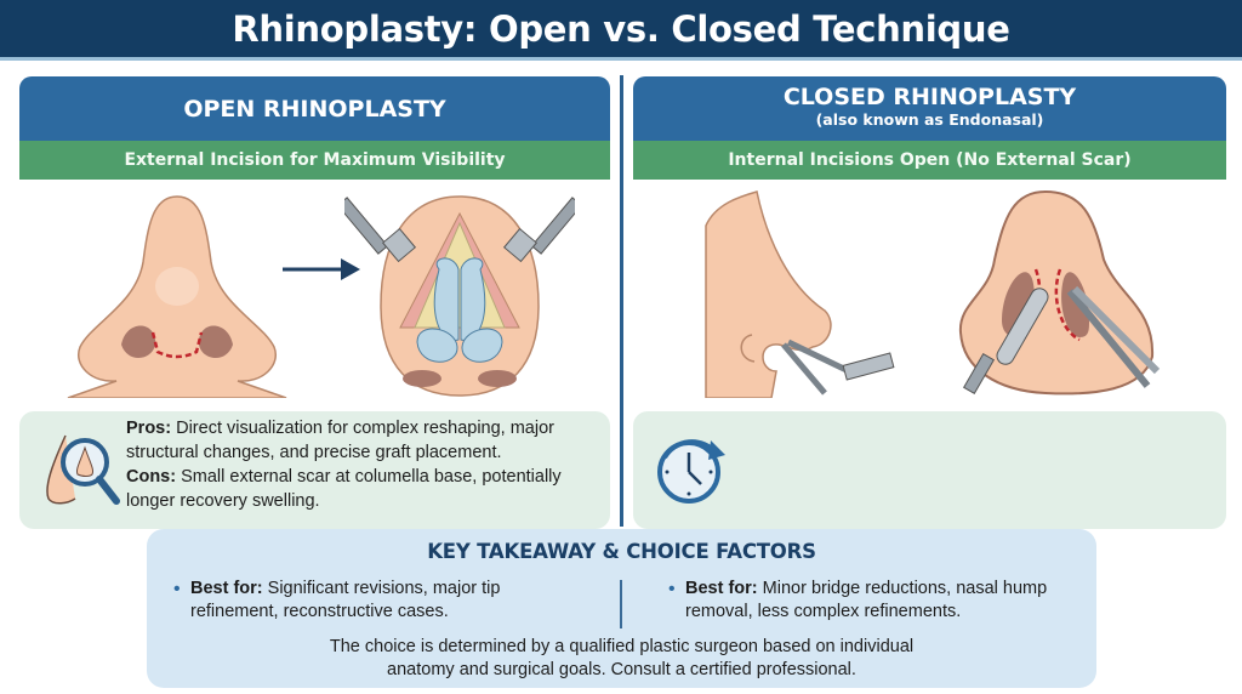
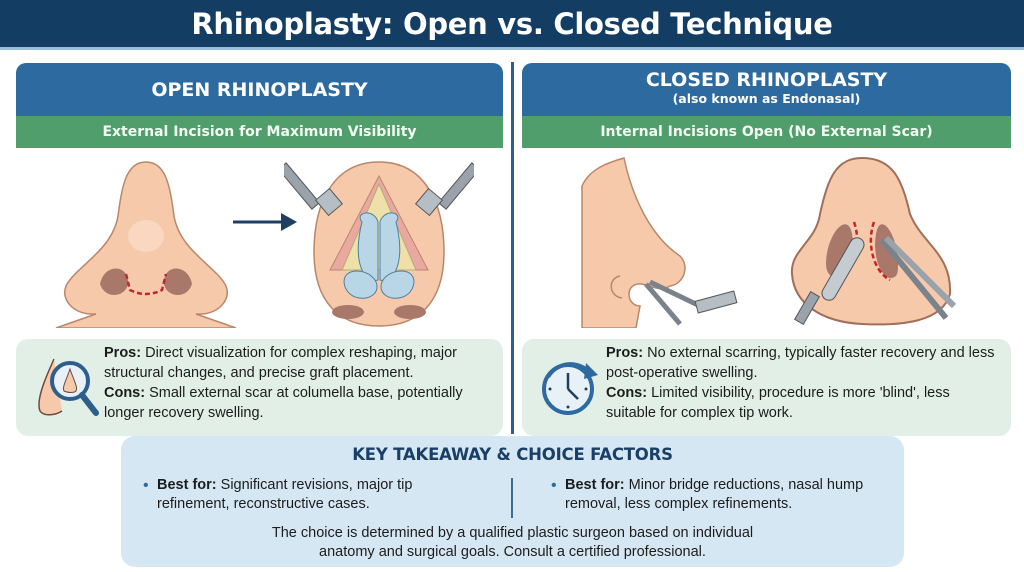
  Rhinoplasty: Open vs. Closed Technique
  OPEN RHINOPLASTY
  External Incision for Maximum Visibility
  Pros: Direct visualization for complex reshaping, major structural changes, and precise graft placement.
  Cons: Small external scar at columella base, potentially longer recovery swelling.
  CLOSED RHINOPLASTY
  (also known as Endonasal)
  Internal Incisions Open (No External Scar)
+ Pros: No external scarring, typically faster recovery and less post-operative swelling.
+ Cons: Limited visibility, procedure is more 'blind', less suitable for complex tip work.
  KEY TAKEAWAY & CHOICE FACTORS
  •
  Best for: Significant revisions, major tip refinement, reconstructive cases.
  •
  Best for: Minor bridge reductions, nasal hump removal, less complex refinements.
  The choice is determined by a qualified plastic surgeon based on individual anatomy and surgical goals. Consult a certified professional.
